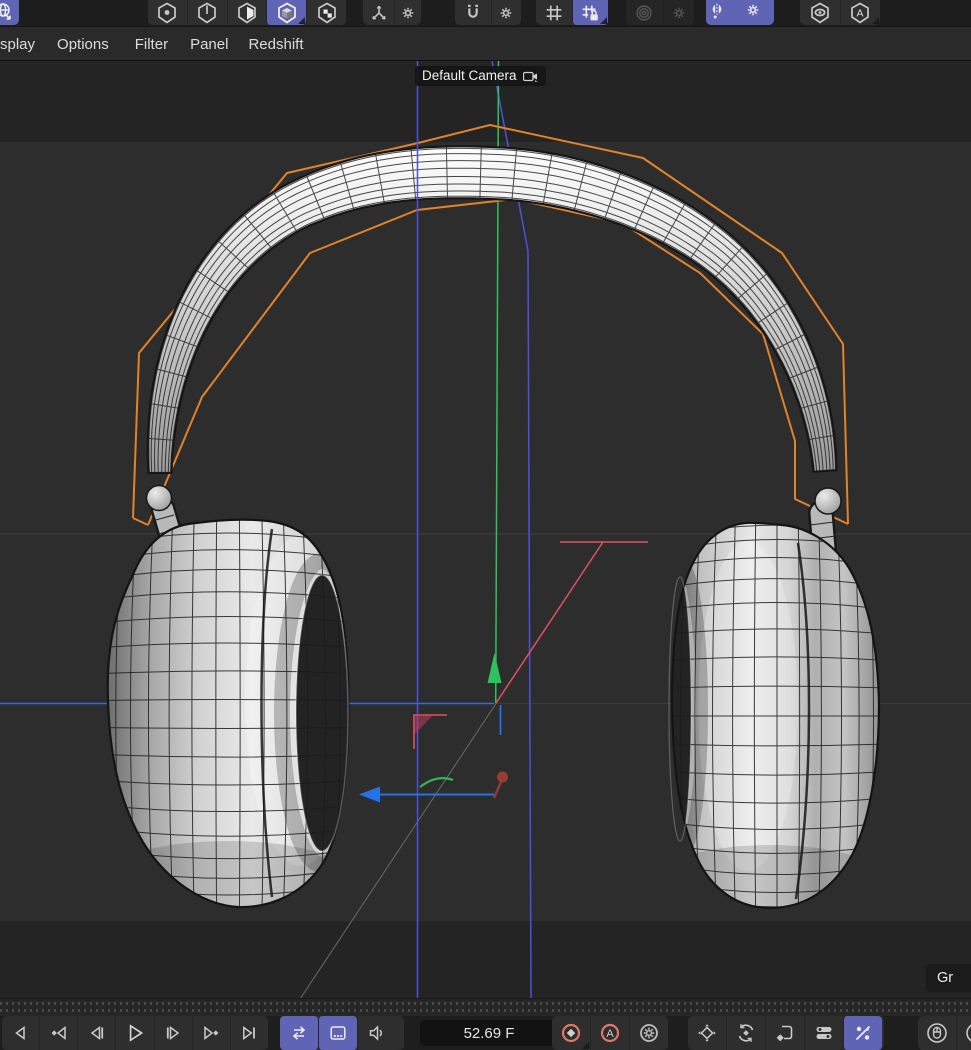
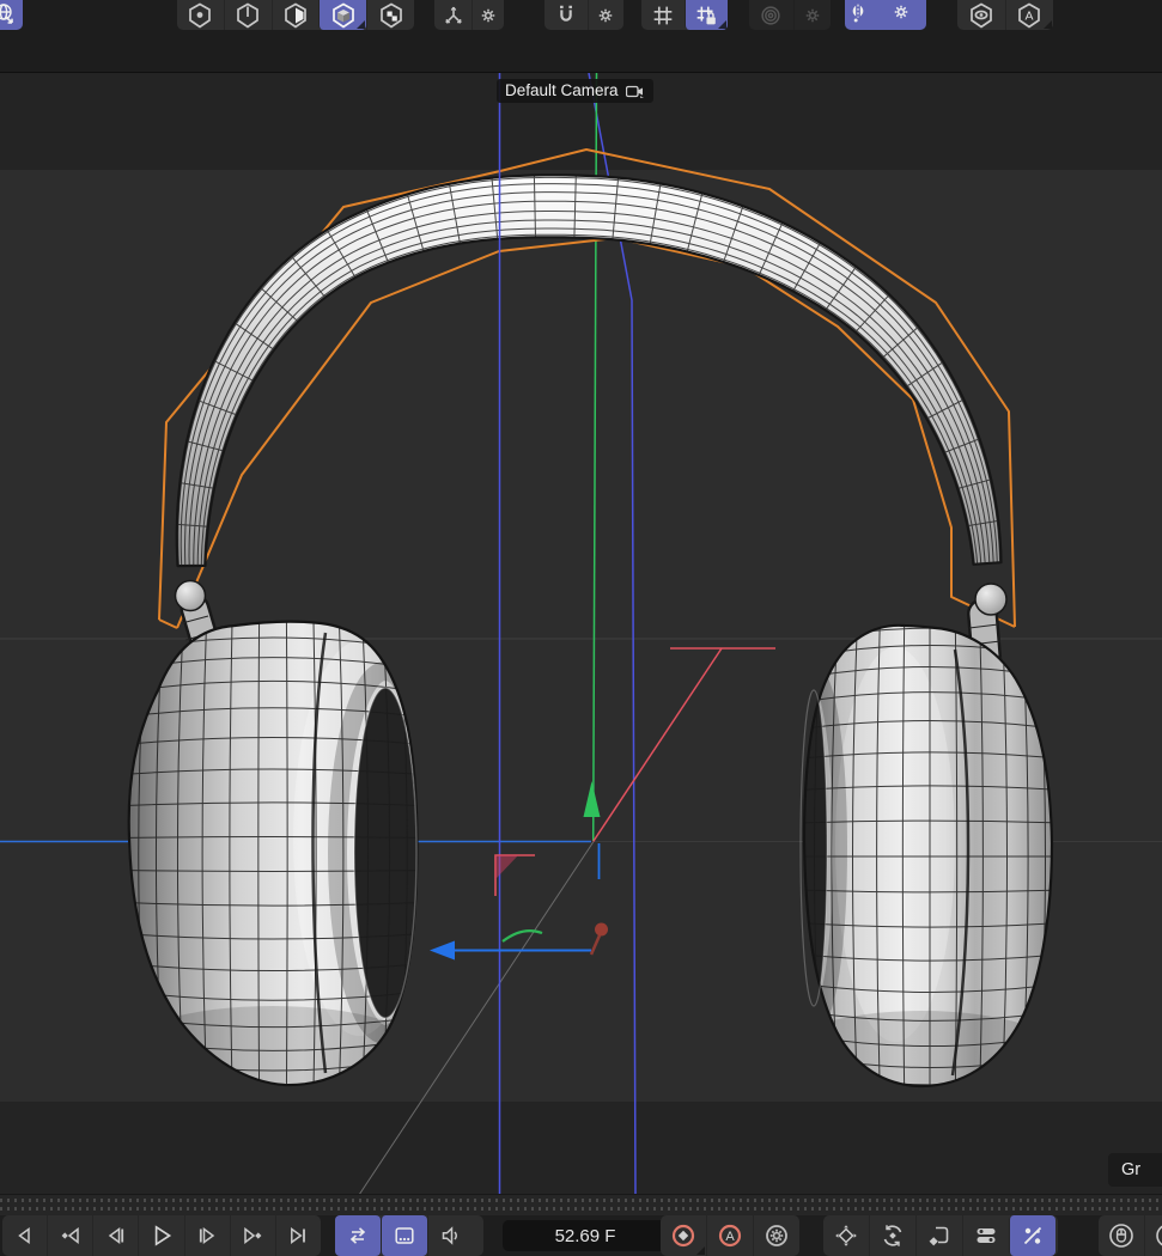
  A
- splay
- Options
- Filter
- Panel
- Redshift
  Default Camera
  Gr
  52.69 F
  A
